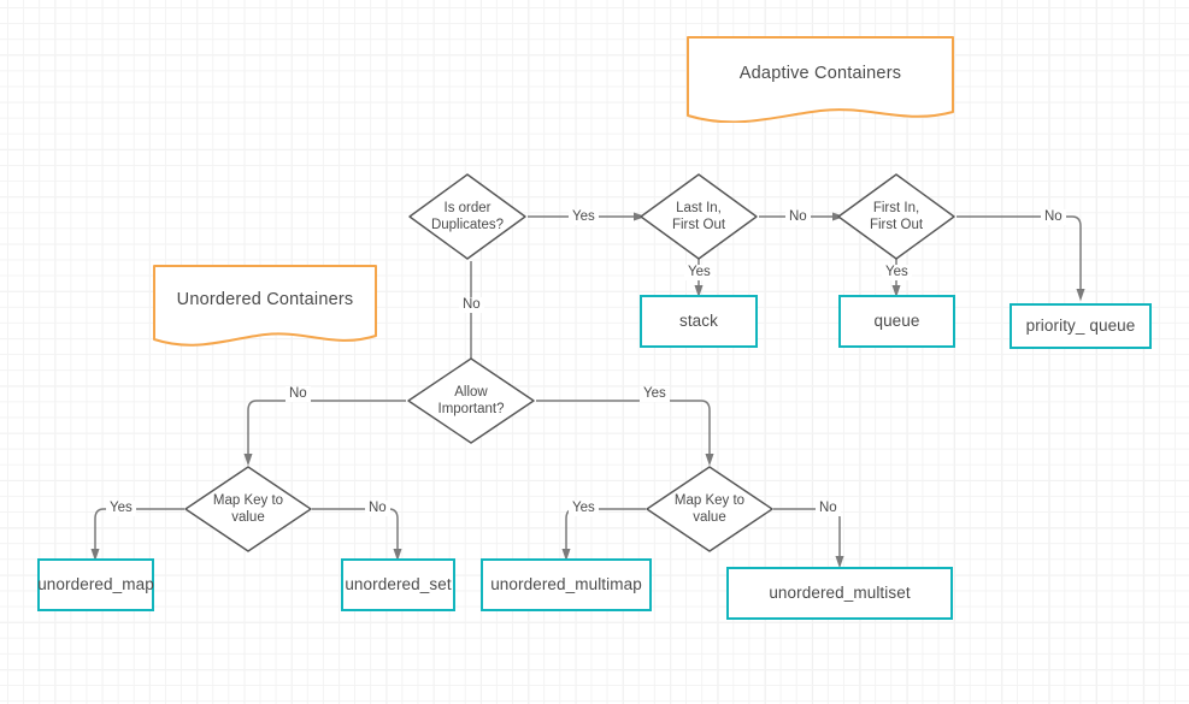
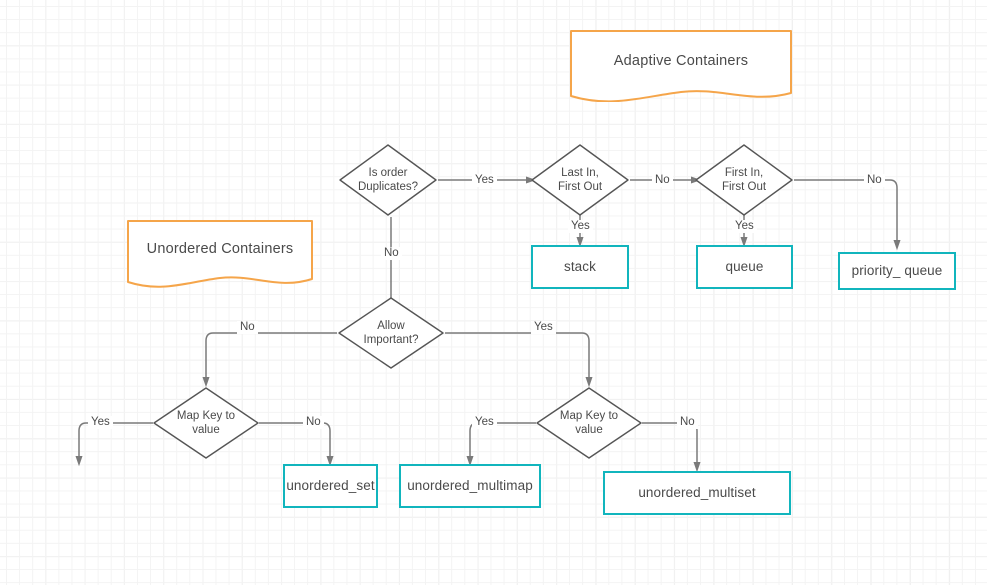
  Adaptive Containers
  Unordered Containers
  Is order
  Duplicates?
  Last In,
  First Out
  First In,
  First Out
  Allow
  Important?
  Map Key to
  value
  Map Key to
  value
  stack
  queue
  priority_ queue
- unordered_map
  unordered_set
  unordered_multimap
  unordered_multiset
  Yes
  No
  No
  Yes
  No
  Yes
  No
  Yes
  Yes
  No
  Yes
  No
